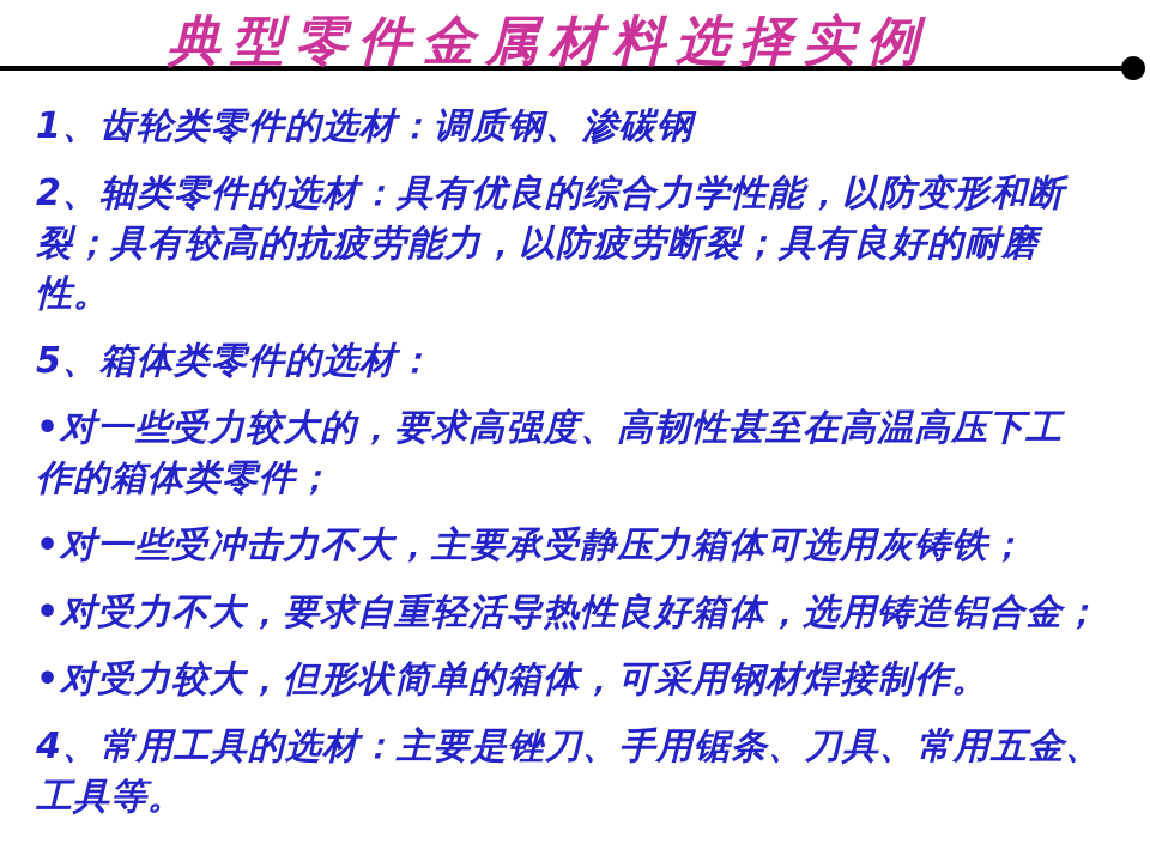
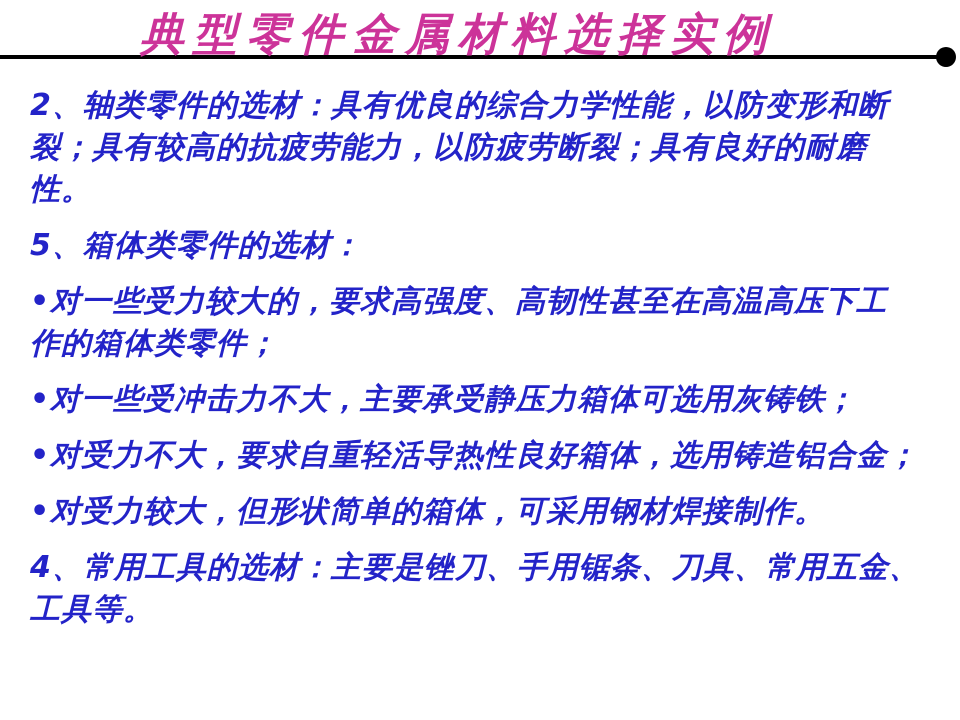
  典型零件金属材料选择实例
- 1、齿轮类零件的选材：调质钢、渗碳钢
  2、轴类零件的选材：具有优良的综合力学性能，以防变形和断
  裂；具有较高的抗疲劳能力，以防疲劳断裂；具有良好的耐磨
  性。
  5、箱体类零件的选材：
  •对一些受力较大的，要求高强度、高韧性甚至在高温高压下工
  作的箱体类零件；
  •对一些受冲击力不大，主要承受静压力箱体可选用灰铸铁；
  •对受力不大，要求自重轻活导热性良好箱体，选用铸造铝合金；
  •对受力较大，但形状简单的箱体，可采用钢材焊接制作。
  4、常用工具的选材：主要是锉刀、手用锯条、刀具、常用五金、
  工具等。
